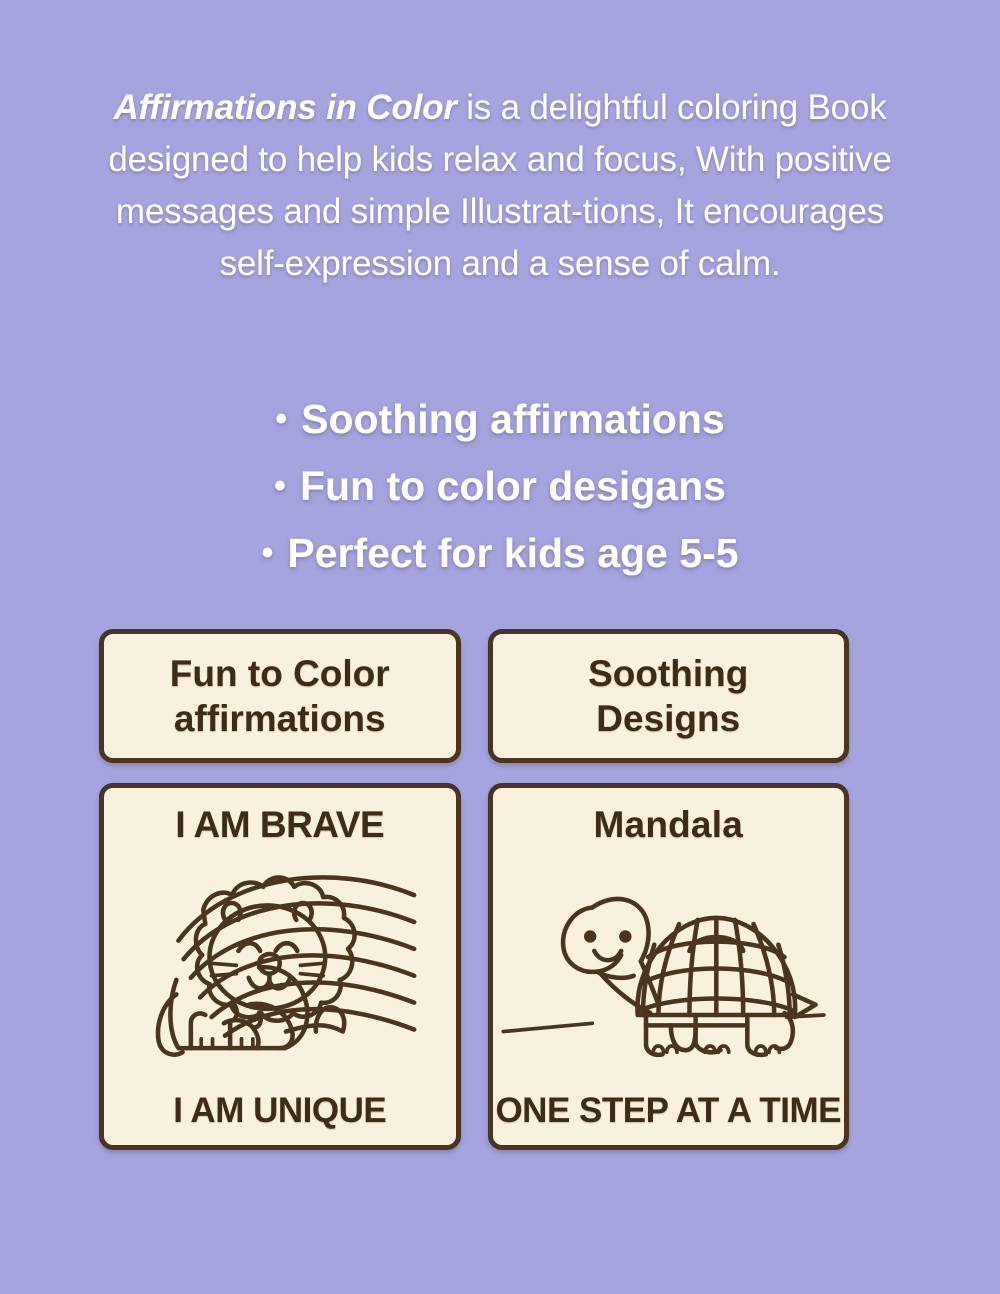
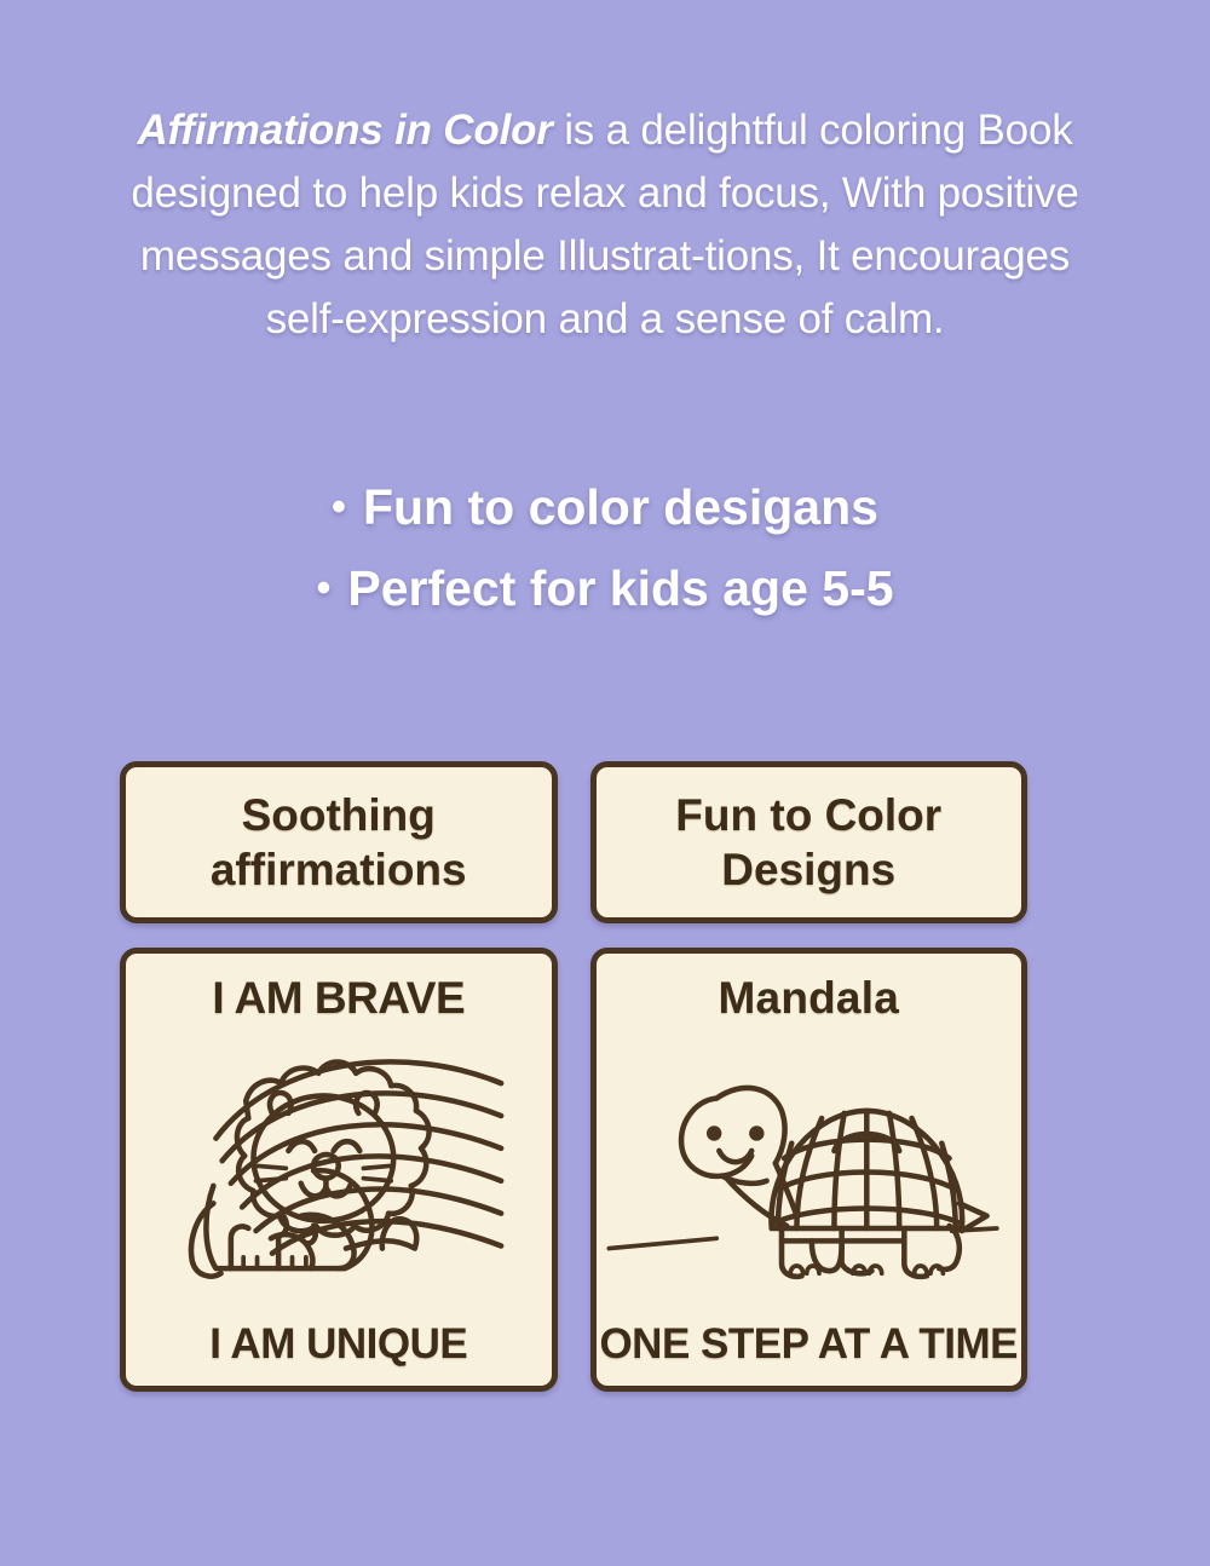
  Affirmations in Color is a delightful coloring Book designed to help kids relax and focus, With positive messages and simple Illustrat-tions, It encourages self-expression and a sense of calm.
- • Soothing affirmations
  • Fun to color desigans
  • Perfect for kids age 5-5
- Fun to Color
+ Soothing
  affirmations
- Soothing
+ Fun to Color
  Designs
  I AM BRAVE
  I AM UNIQUE
  Mandala
  ONE STEP AT A TIME
